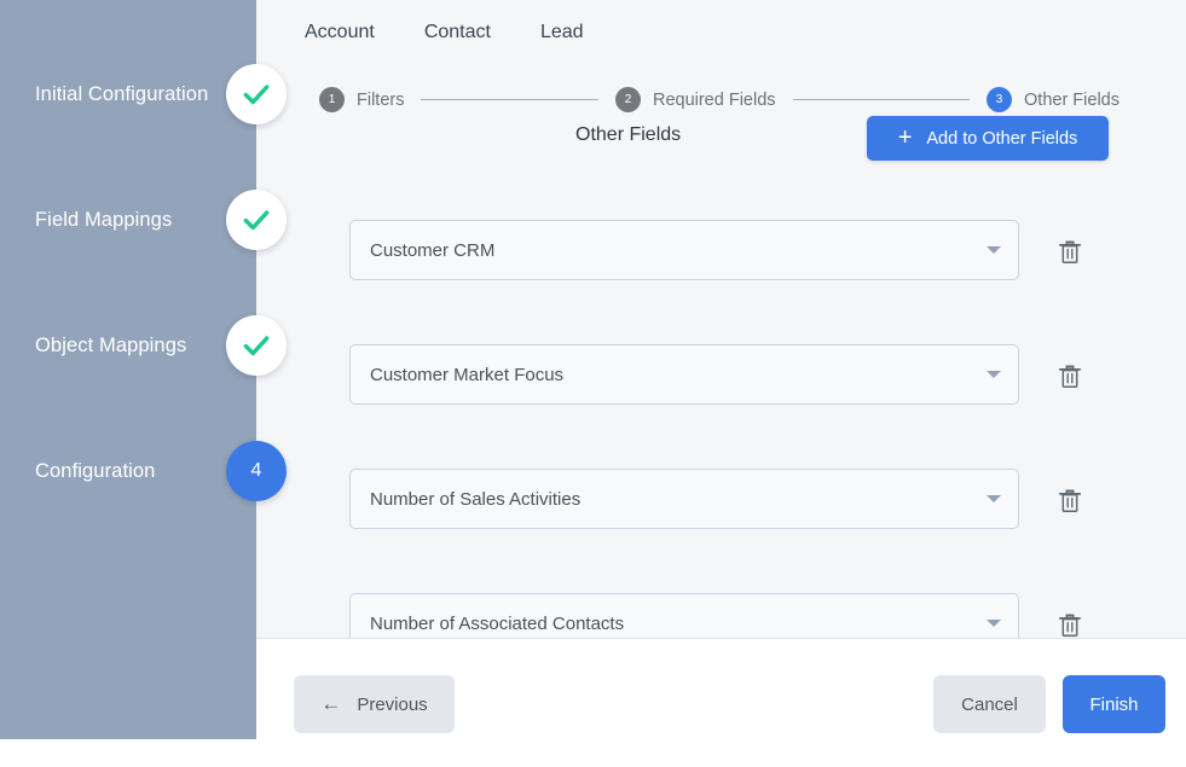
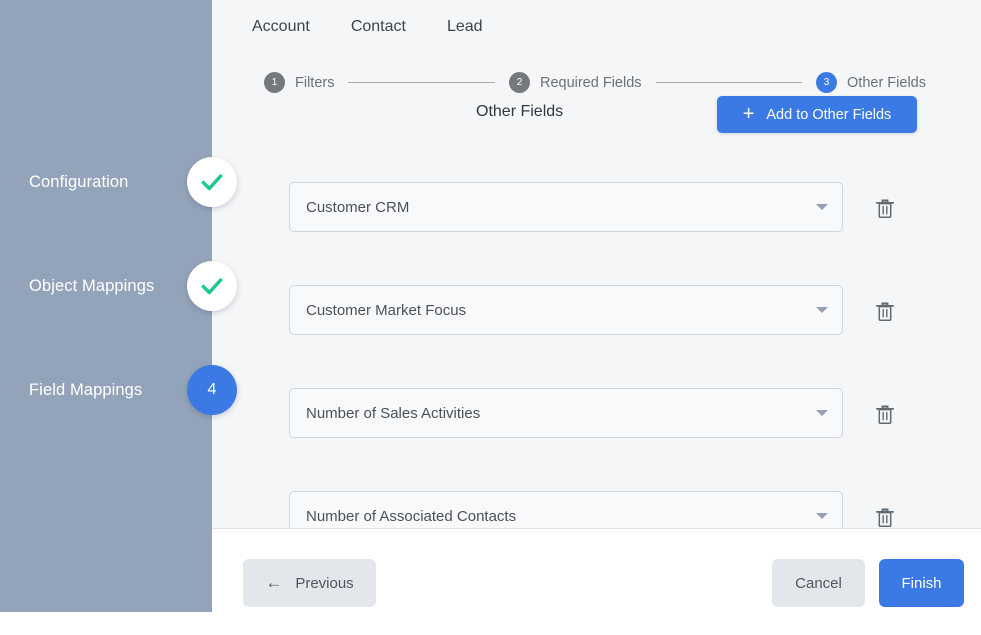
- Initial Configuration
- Field Mappings
+ Configuration
  Object Mappings
- Configuration
+ Field Mappings
  4
  Account
  Contact
  Lead
  1
  Filters
  2
  Required Fields
  3
  Other Fields
  Other Fields
  +
  Add to Other Fields
  Customer CRM
  Customer Market Focus
  Number of Sales Activities
  Number of Associated Contacts
  ←
  Previous
  Cancel
  Finish
